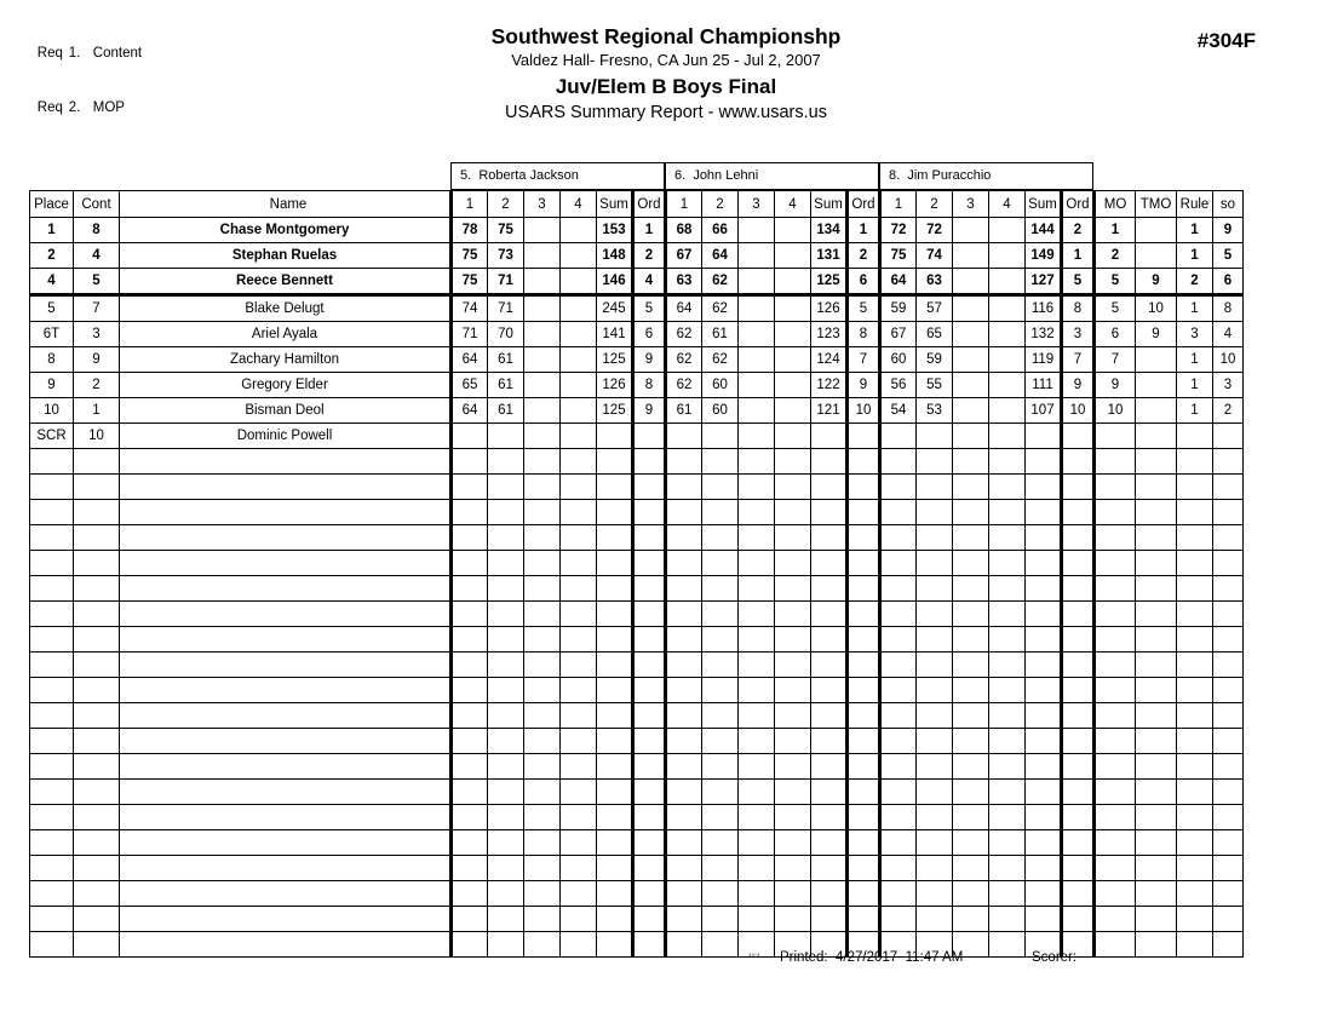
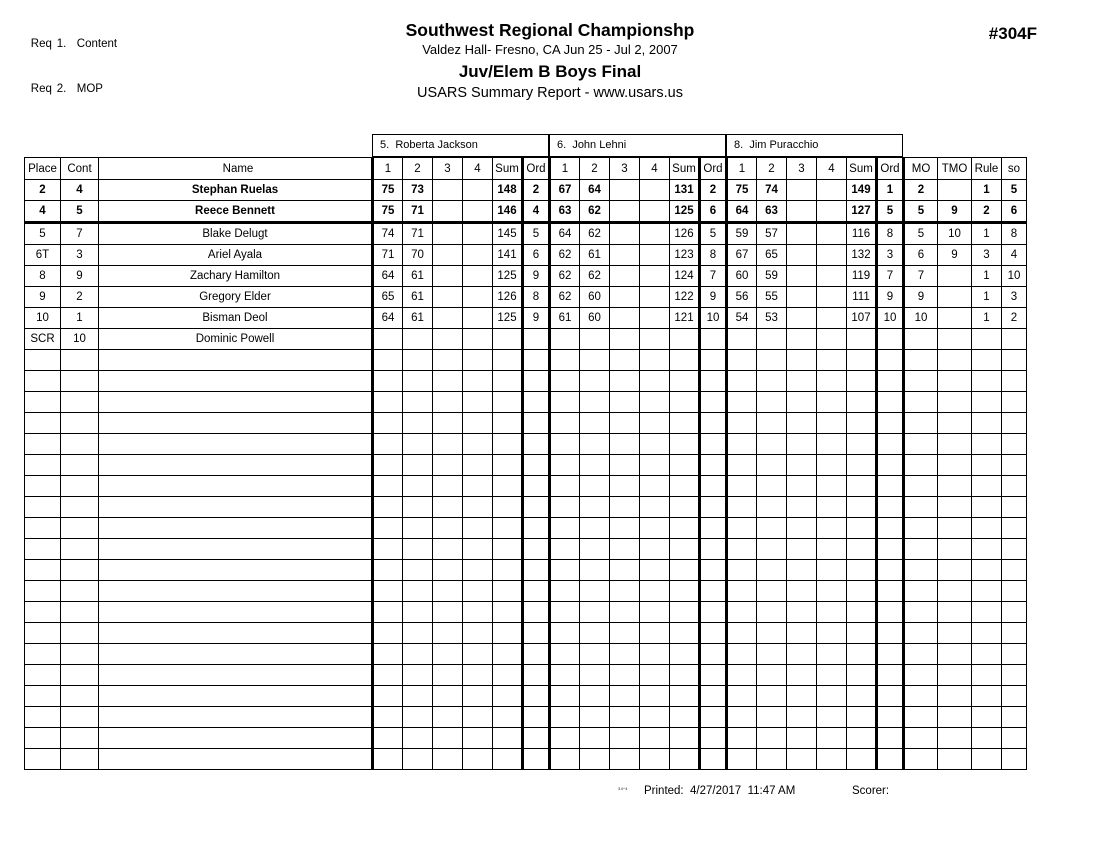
  Req 1. Content
  Req 2. MOP
  Southwest Regional Championshp
  Valdez Hall- Fresno, CA Jun 25 - Jul 2, 2007
  Juv/Elem B Boys Final
  USARS Summary Report - www.usars.us
  #304F
  5. Roberta Jackson
  6. John Lehni
  8. Jim Puracchio
  Place	Cont	Name	1	2	3	4	Sum	Ord	1	2	3	4	Sum	Ord	1	2	3	4	Sum	Ord	MO	TMO	Rule	so
- 1	8	Chase Montgomery	78	75			153	1	68	66			134	1	72	72			144	2	1		1	9
  2	4	Stephan Ruelas	75	73			148	2	67	64			131	2	75	74			149	1	2		1	5
  4	5	Reece Bennett	75	71			146	4	63	62			125	6	64	63			127	5	5	9	2	6
- 5	7	Blake Delugt	74	71			245	5	64	62			126	5	59	57			116	8	5	10	1	8
+ 5	7	Blake Delugt	74	71			145	5	64	62			126	5	59	57			116	8	5	10	1	8
  6T	3	Ariel Ayala	71	70			141	6	62	61			123	8	67	65			132	3	6	9	3	4
  8	9	Zachary Hamilton	64	61			125	9	62	62			124	7	60	59			119	7	7		1	10
  9	2	Gregory Elder	65	61			126	8	62	60			122	9	56	55			111	9	9		1	3
  10	1	Bisman Deol	64	61			125	9	61	60			121	10	54	53			107	10	10		1	2
  SCR	10	Dominic Powell
  Printed: 4/27/2017 11:47 AM
  Scorer:
